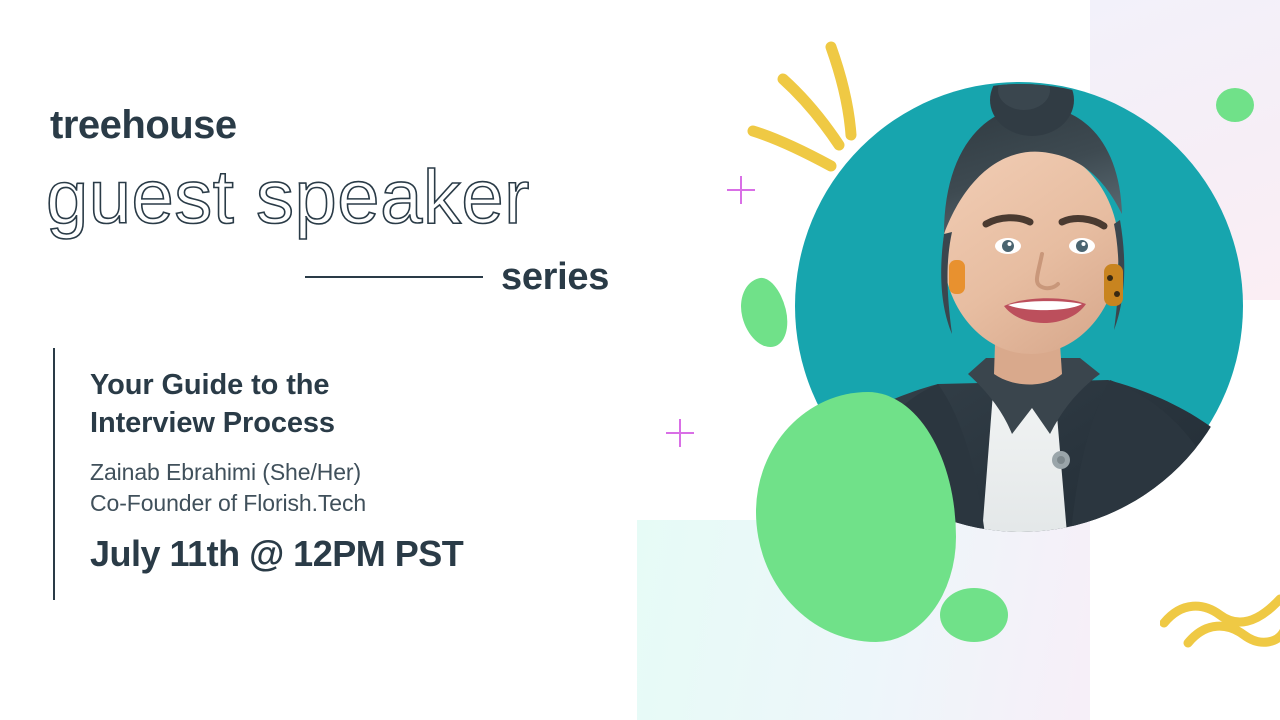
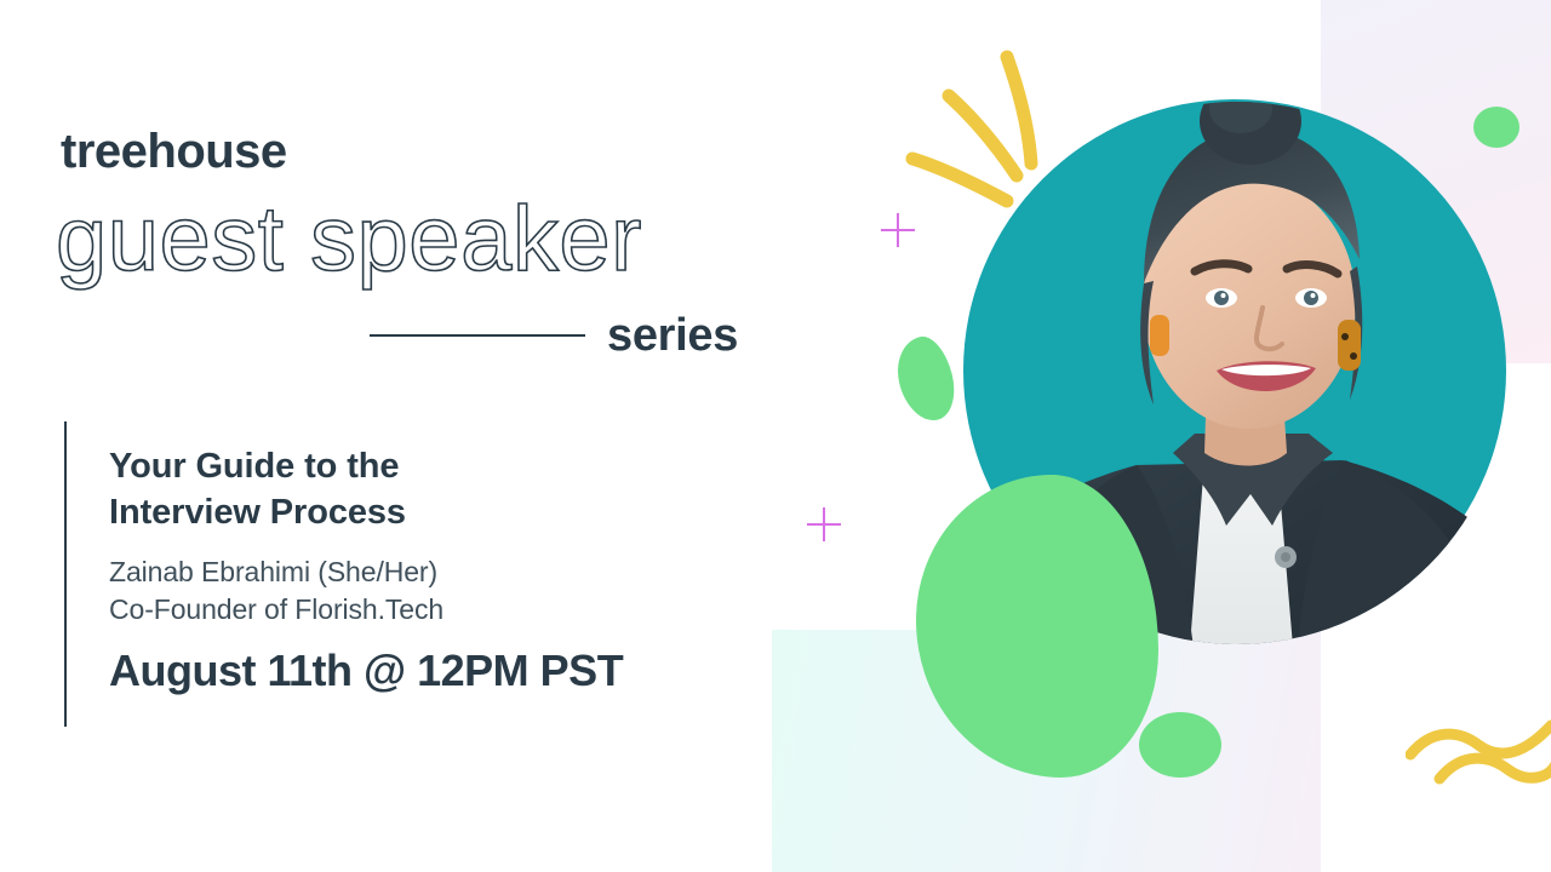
  treehouse
  guest speaker
  series
  Your Guide to the
  Interview Process
  Zainab Ebrahimi (She/Her)
  Co-Founder of Florish.Tech
- July 11th @ 12PM PST
+ August 11th @ 12PM PST
